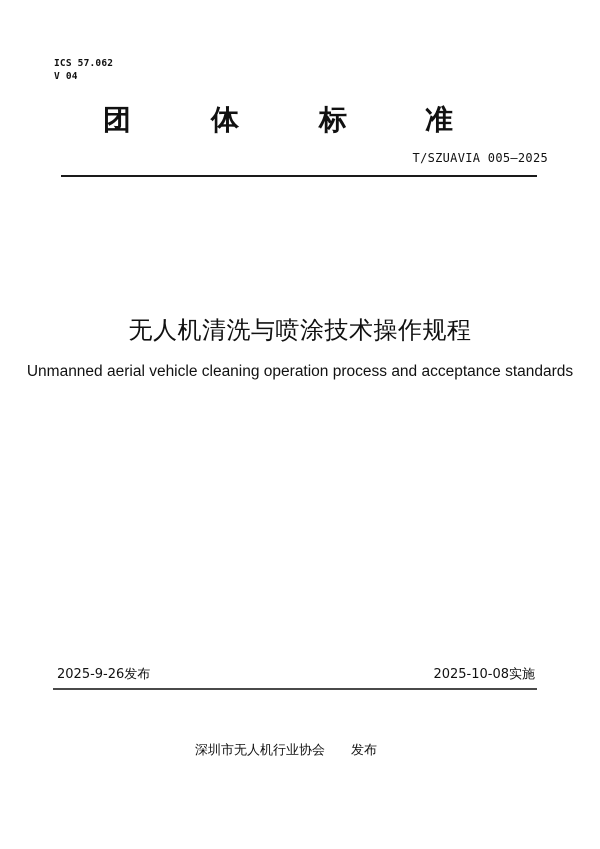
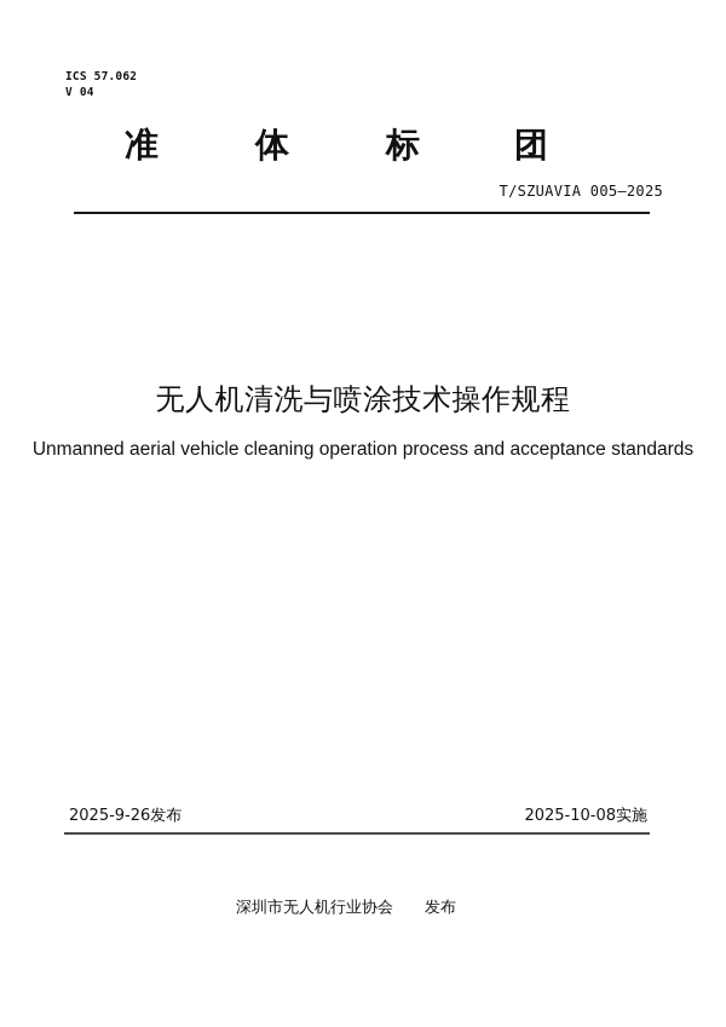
  ICS 57.062
  V 04
- 团
+ 准
  体
  标
- 准
+ 团
  T/SZUAVIA 005—2025
  无人机清洗与喷涂技术操作规程
  Unmanned aerial vehicle cleaning operation process and acceptance standards
  2025-9-26发布
  2025-10-08实施
  深圳市无人机行业协会 发布
